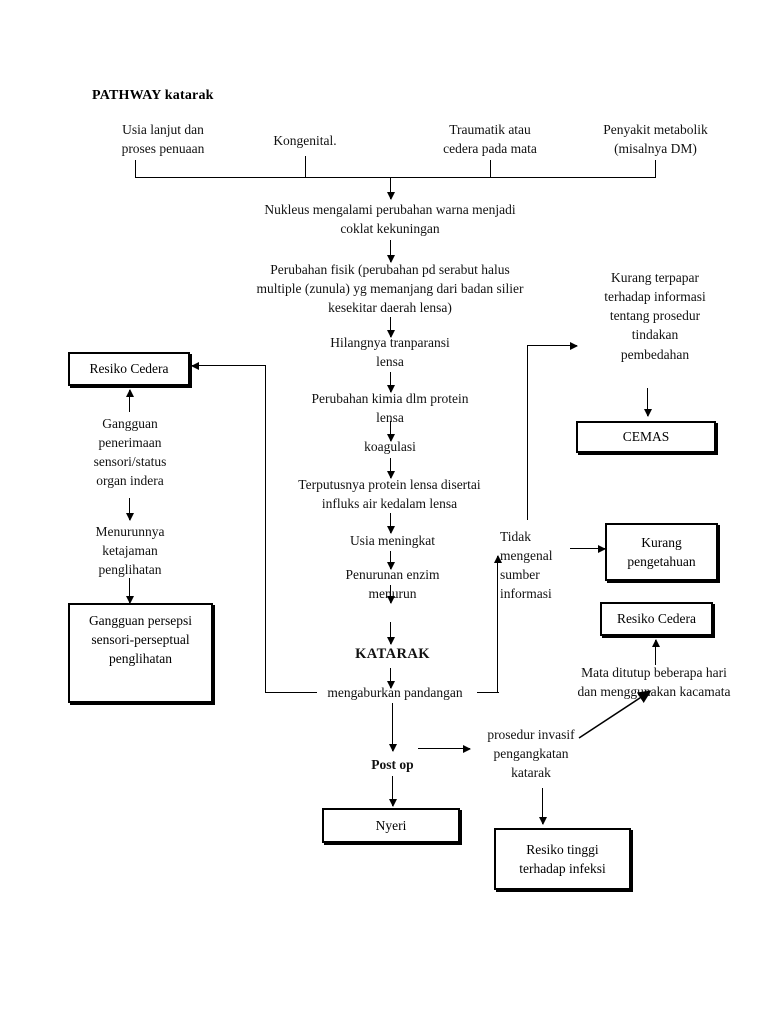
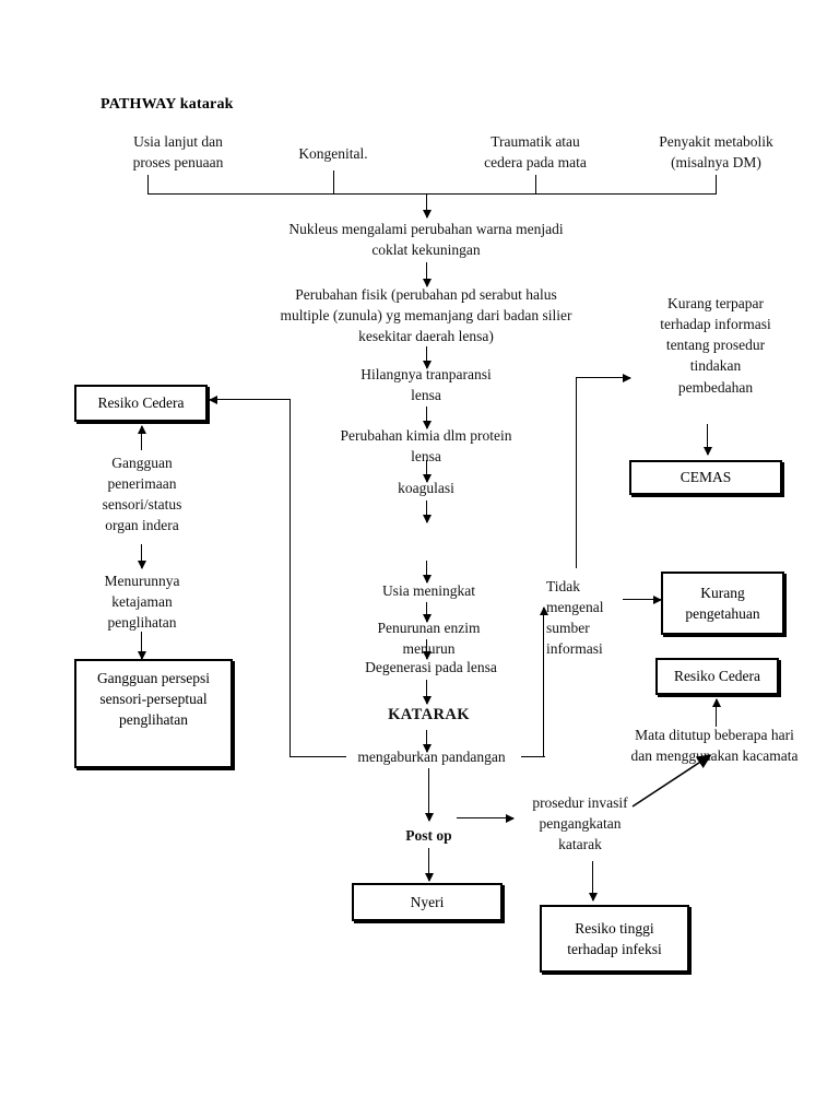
  PATHWAY katarak
  Usia lanjut dan
  proses penuaan
  Kongenital.
  Traumatik atau
  cedera pada mata
  Penyakit metabolik
  (misalnya DM)
  Nukleus mengalami perubahan warna menjadi
  coklat kekuningan
  Perubahan fisik (perubahan pd serabut halus
  multiple (zunula) yg memanjang dari badan silier
  kesekitar daerah lensa)
  Hilangnya tranparansi
  lensa
  Perubahan kimia dlm protein
  lensa
  koagulasi
- Terputusnya protein lensa disertai
- influks air kedalam lensa
  Usia meningkat
  Penurunan enzim
  menurun
+ Degenerasi pada lensa
  KATARAK
  mengaburkan pandangan
  Resiko Cedera
  Gangguan
  penerimaan
  sensori/status
  organ indera
  Menurunnya
  ketajaman
  penglihatan
  Gangguan persepsi
  sensori-perseptual
  penglihatan
  Kurang terpapar
  terhadap informasi
  tentang prosedur
  tindakan
  pembedahan
  CEMAS
  Tidak
  mengenal
  sumber
  informasi
  Kurang
  pengetahuan
  Resiko Cedera
  Mata ditutup beberapa hari
  dan menggunakan kacamata
  Post op
  prosedur invasif
  pengangkatan
  katarak
  Nyeri
  Resiko tinggi
  terhadap infeksi
